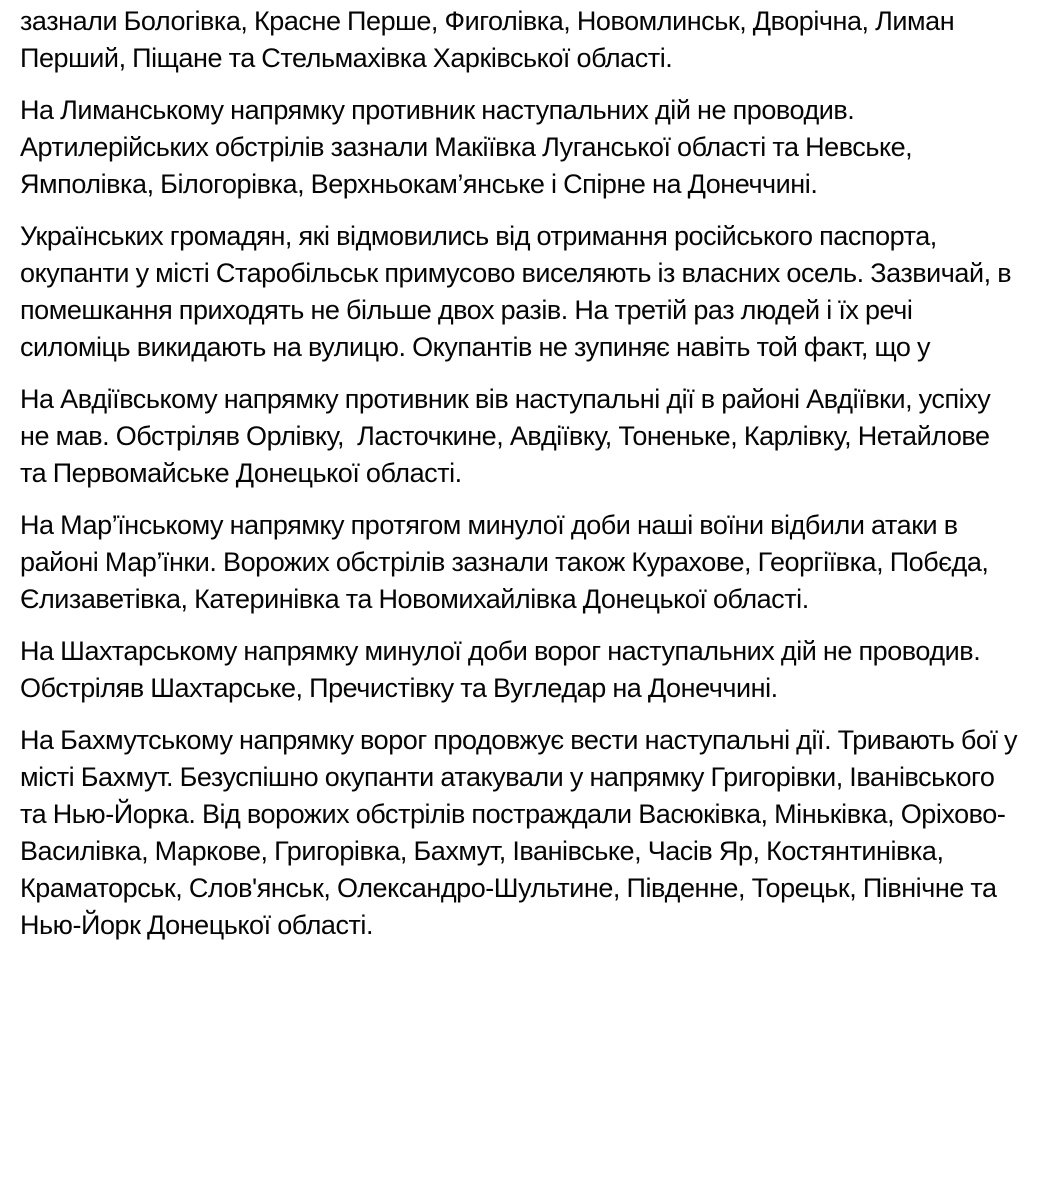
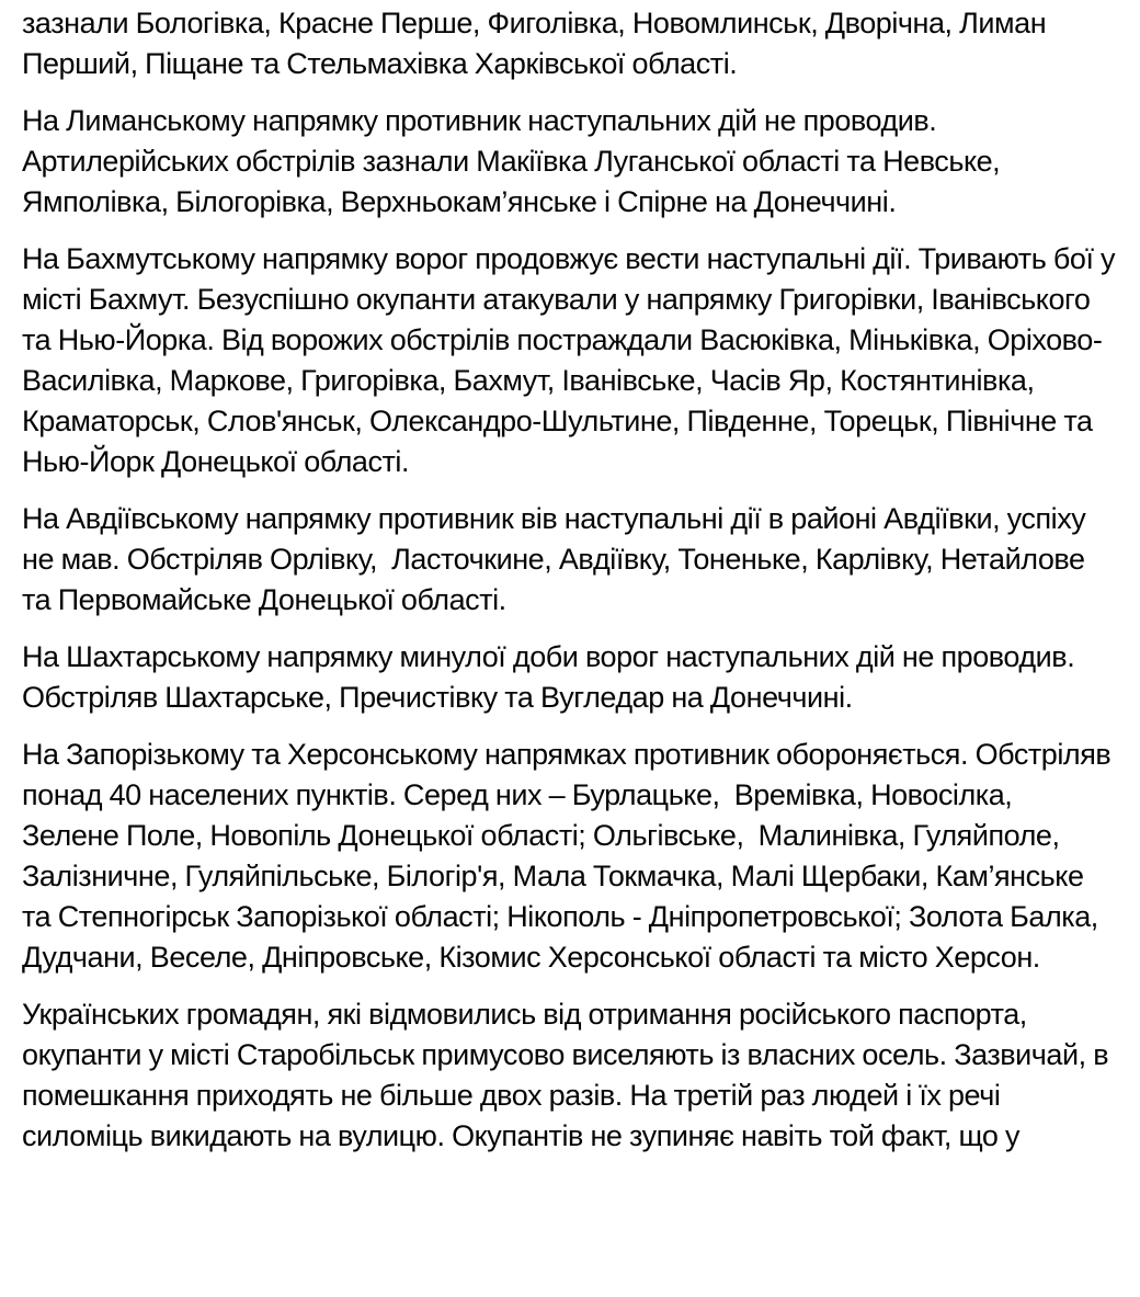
  зазнали Бологівка, Красне Перше, Фиголівка, Новомлинськ, Дворічна, Лиман Перший, Піщане та Стельмахівка Харківської області.
  На Лиманському напрямку противник наступальних дій не проводив. Артилерійських обстрілів зазнали Макіївка Луганської області та Невське, Ямполівка, Білогорівка, Верхньокам’янське і Спірне на Донеччині.
- Українських громадян, які відмовились від отримання російського паспорта, окупанти у місті Старобільськ примусово виселяють із власних осель. Зазвичай, в помешкання приходять не більше двох разів. На третій раз людей і їх речі силоміць викидають на вулицю. Окупантів не зупиняє навіть той факт, що у
+ На Бахмутському напрямку ворог продовжує вести наступальні дії. Тривають бої у місті Бахмут. Безуспішно окупанти атакували у напрямку Григорівки, Іванівського та Нью-Йорка. Від ворожих обстрілів постраждали Васюківка, Міньківка, Оріхово-Василівка, Маркове, Григорівка, Бахмут, Іванівське, Часів Яр, Костянтинівка, Краматорськ, Слов'янськ, Олександро-Шультине, Південне, Торецьк, Північне та Нью-Йорк Донецької області.
  На Авдіївському напрямку противник вів наступальні дії в районі Авдіївки, успіху не мав. Обстріляв Орлівку, Ласточкине, Авдіївку, Тоненьке, Карлівку, Нетайлове та Первомайське Донецької області.
- На Мар’їнському напрямку протягом минулої доби наші воїни відбили атаки в районі Мар’їнки. Ворожих обстрілів зазнали також Курахове, Георгіївка, Побєда, Єлизаветівка, Катеринівка та Новомихайлівка Донецької області.
  На Шахтарському напрямку минулої доби ворог наступальних дій не проводив. Обстріляв Шахтарське, Пречистівку та Вугледар на Донеччині.
+ На Запорізькому та Херсонському напрямках противник обороняється. Обстріляв понад 40 населених пунктів. Серед них – Бурлацьке, Времівка, Новосілка, Зелене Поле, Новопіль Донецької області; Ольгівське, Малинівка, Гуляйполе, Залізничне, Гуляйпільське, Білогір'я, Мала Токмачка, Малі Щербаки, Кам’янське та Степногірськ Запорізької області; Нікополь - Дніпропетровської; Золота Балка, Дудчани, Веселе, Дніпровське, Кізомис Херсонської області та місто Херсон.
- На Бахмутському напрямку ворог продовжує вести наступальні дії. Тривають бої у місті Бахмут. Безуспішно окупанти атакували у напрямку Григорівки, Іванівського та Нью-Йорка. Від ворожих обстрілів постраждали Васюківка, Міньківка, Оріхово-Василівка, Маркове, Григорівка, Бахмут, Іванівське, Часів Яр, Костянтинівка, Краматорськ, Слов'янськ, Олександро-Шультине, Південне, Торецьк, Північне та Нью-Йорк Донецької області.
+ Українських громадян, які відмовились від отримання російського паспорта, окупанти у місті Старобільськ примусово виселяють із власних осель. Зазвичай, в помешкання приходять не більше двох разів. На третій раз людей і їх речі силоміць викидають на вулицю. Окупантів не зупиняє навіть той факт, що у
